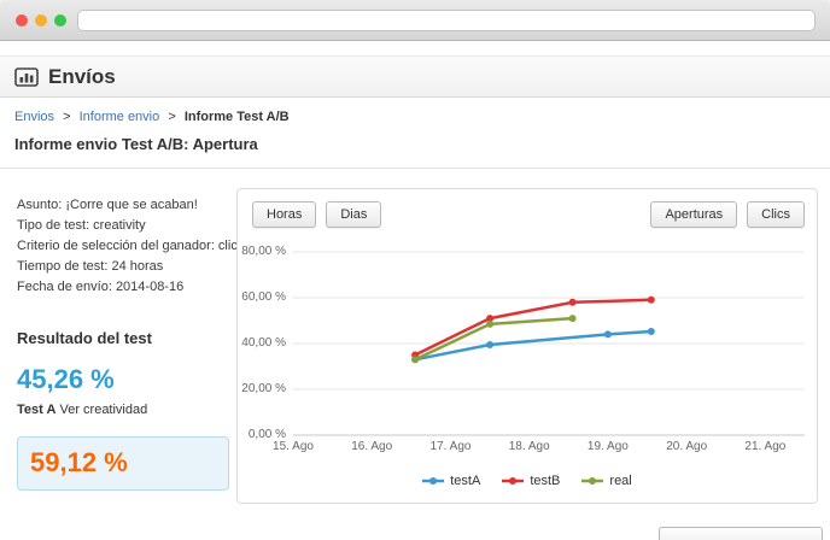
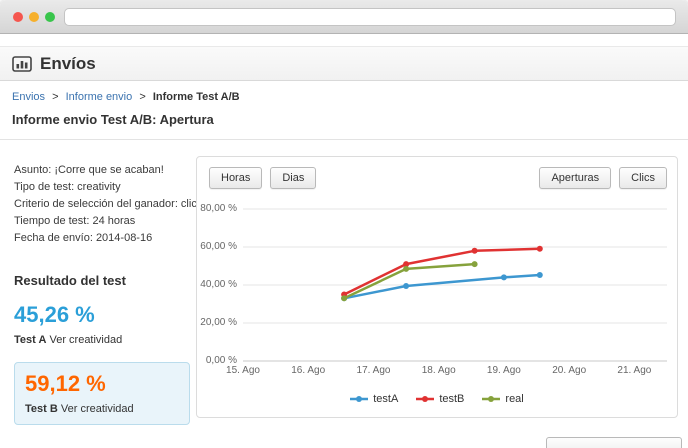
  Envíos
  Envios > Informe envio > Informe Test A/B
  Informe envio Test A/B: Apertura
  Asunto: ¡Corre que se acaban!
  Tipo de test: creativity
  Criterio de selección del ganador: clic
  Tiempo de test: 24 horas
  Fecha de envío: 2014-08-16
  Resultado del test
  45,26 %
  Test A Ver creatividad
  59,12 %
+ Test B Ver creatividad
  Horas
  Dias
  Aperturas
  Clics
  0,00 %
  20,00 %
  40,00 %
  60,00 %
  80,00 %
  15. Ago
  16. Ago
  17. Ago
  18. Ago
  19. Ago
  20. Ago
  21. Ago
  testA
  testB
  real
